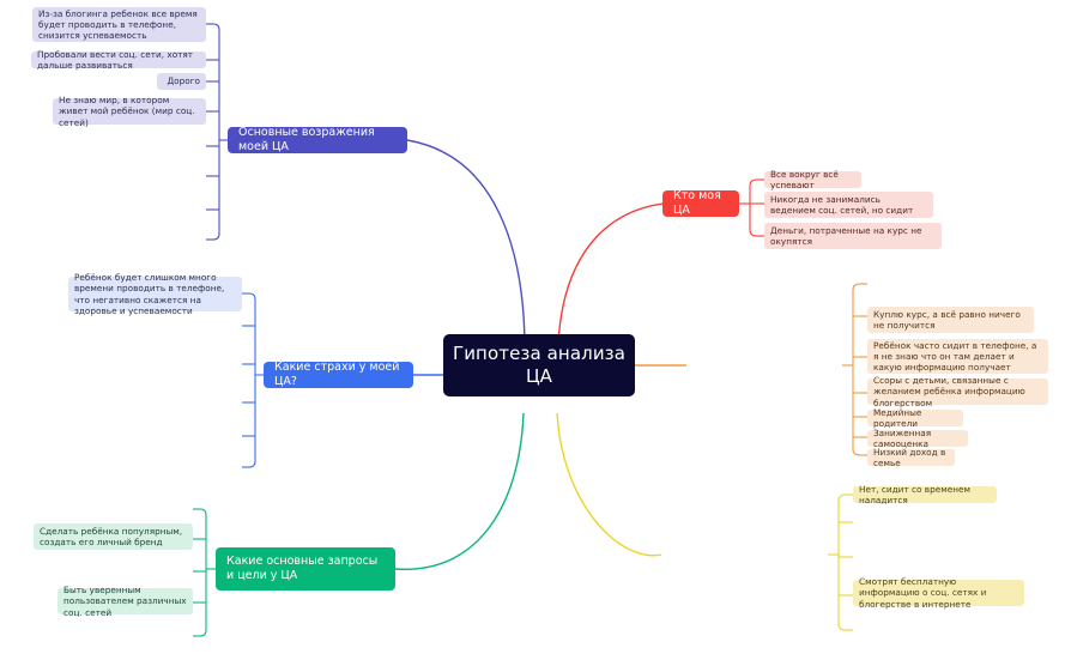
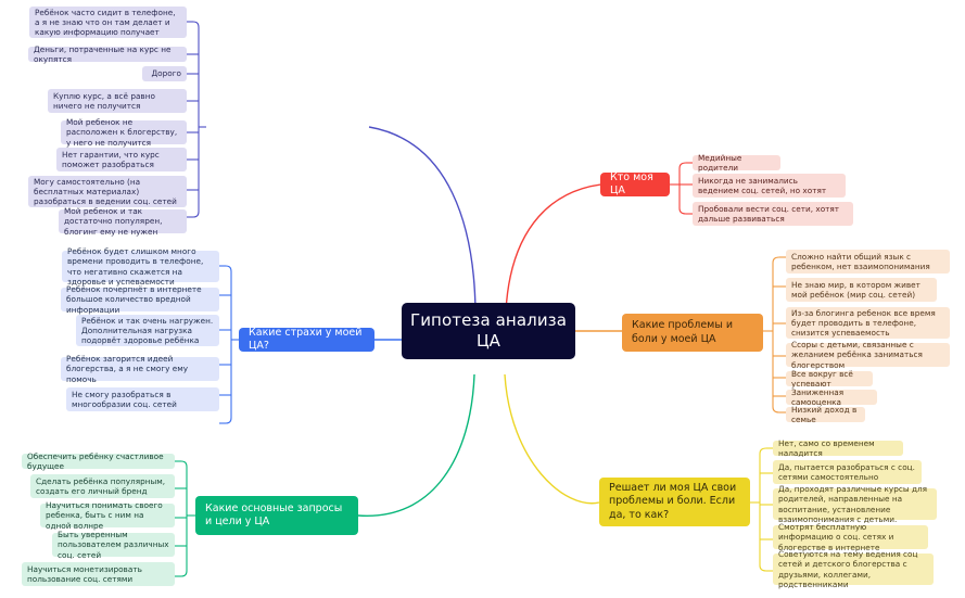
  Гипотеза анализа ЦА
- Основные возражения моей ЦА
  Какие страхи у моей ЦА?
  Какие основные запросы и цели у ЦА
  Кто моя ЦА
+ Какие проблемы и боли у моей ЦА
+ Решает ли моя ЦА свои проблемы и боли. Если да, то как?
- Из-за блогинга ребенок все время будет проводить в телефоне, снизится успеваемость
+ Ребёнок часто сидит в телефоне, а я не знаю что он там делает и какую информацию получает
- Пробовали вести соц. сети, хотят дальше развиваться
+ Деньги, потраченные на курс не окупятся
  Дорого
- Не знаю мир, в котором живет мой ребёнок (мир соц. сетей)
+ Куплю курс, а всё равно ничего не получится
+ Мой ребенок не расположен к блогерству, у него не получится
+ Нет гарантии, что курс поможет разобраться
+ Могу самостоятельно (на бесплатных материалах) разобраться в ведении соц. сетей
+ Мой ребенок и так достаточно популярен, блогинг ему не нужен
  Ребёнок будет слишком много времени проводить в телефоне, что негативно скажется на здоровье и успеваемости
+ Ребёнок почерпнёт в интернете большое количество вредной информации
+ Ребёнок и так очень нагружен. Дополнительная нагрузка подорвёт здоровье ребёнка
+ Ребёнок загорится идеей блогерства, а я не смогу ему помочь
+ Не смогу разобраться в многообразии соц. сетей
+ Обеспечить ребёнку счастливое будущее
  Сделать ребёнка популярным, создать его личный бренд
+ Научиться понимать своего ребенка, быть с ним на одной волнре
  Быть уверенным пользователем различных соц. сетей
+ Научиться монетизировать пользование соц. сетями
- Все вокруг всё успевают
+ Медийные родители
- Никогда не занимались ведением соц. сетей, но сидит
+ Никогда не занимались ведением соц. сетей, но хотят
- Деньги, потраченные на курс не окупятся
+ Пробовали вести соц. сети, хотят дальше развиваться
+ Сложно найти общий язык с ребенком, нет взаимопонимания
- Куплю курс, а всё равно ничего не получится
+ Не знаю мир, в котором живет мой ребёнок (мир соц. сетей)
- Ребёнок часто сидит в телефоне, а я не знаю что он там делает и какую информацию получает
+ Из-за блогинга ребенок все время будет проводить в телефоне, снизится успеваемость
- Ссоры с детьми, связанные с желанием ребёнка информацию блогерством
+ Ссоры с детьми, связанные с желанием ребёнка заниматься блогерством
- Медийные родители
+ Все вокруг всё успевают
  Заниженная самооценка
  Низкий доход в семье
- Нет, сидит со временем наладится
+ Нет, само со временем наладится
+ Да, пытается разобраться с соц. сетями самостоятельно
+ Да, проходят различные курсы для родителей, направленные на воспитание, установление взаимопонимания с детьми.
  Смотрят бесплатную информацию о соц. сетях и блогерстве в интернете
+ Советуются на тему ведения соц сетей и детского блогерства с друзьями, коллегами, родственниками
